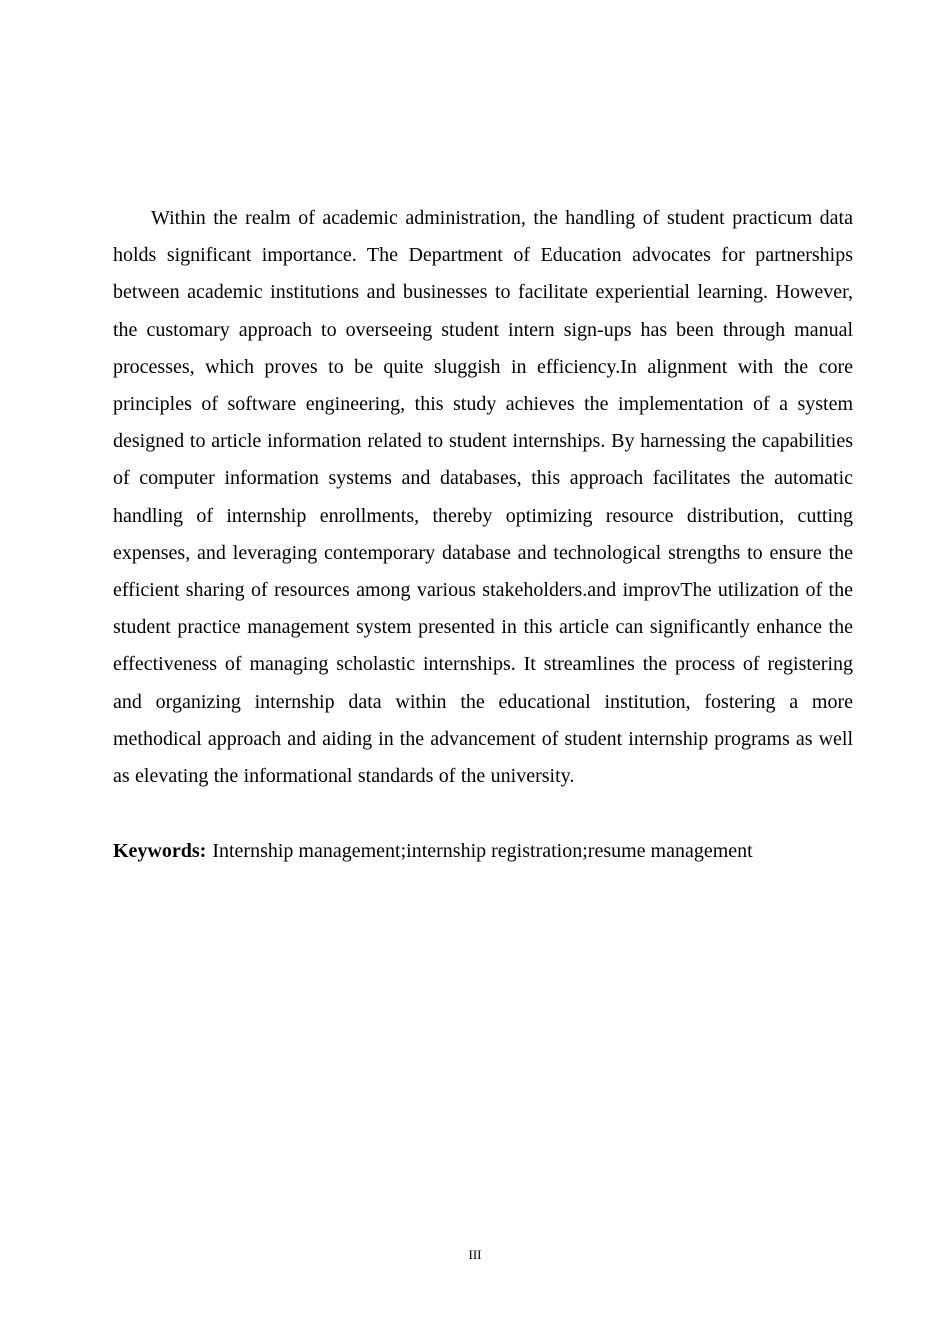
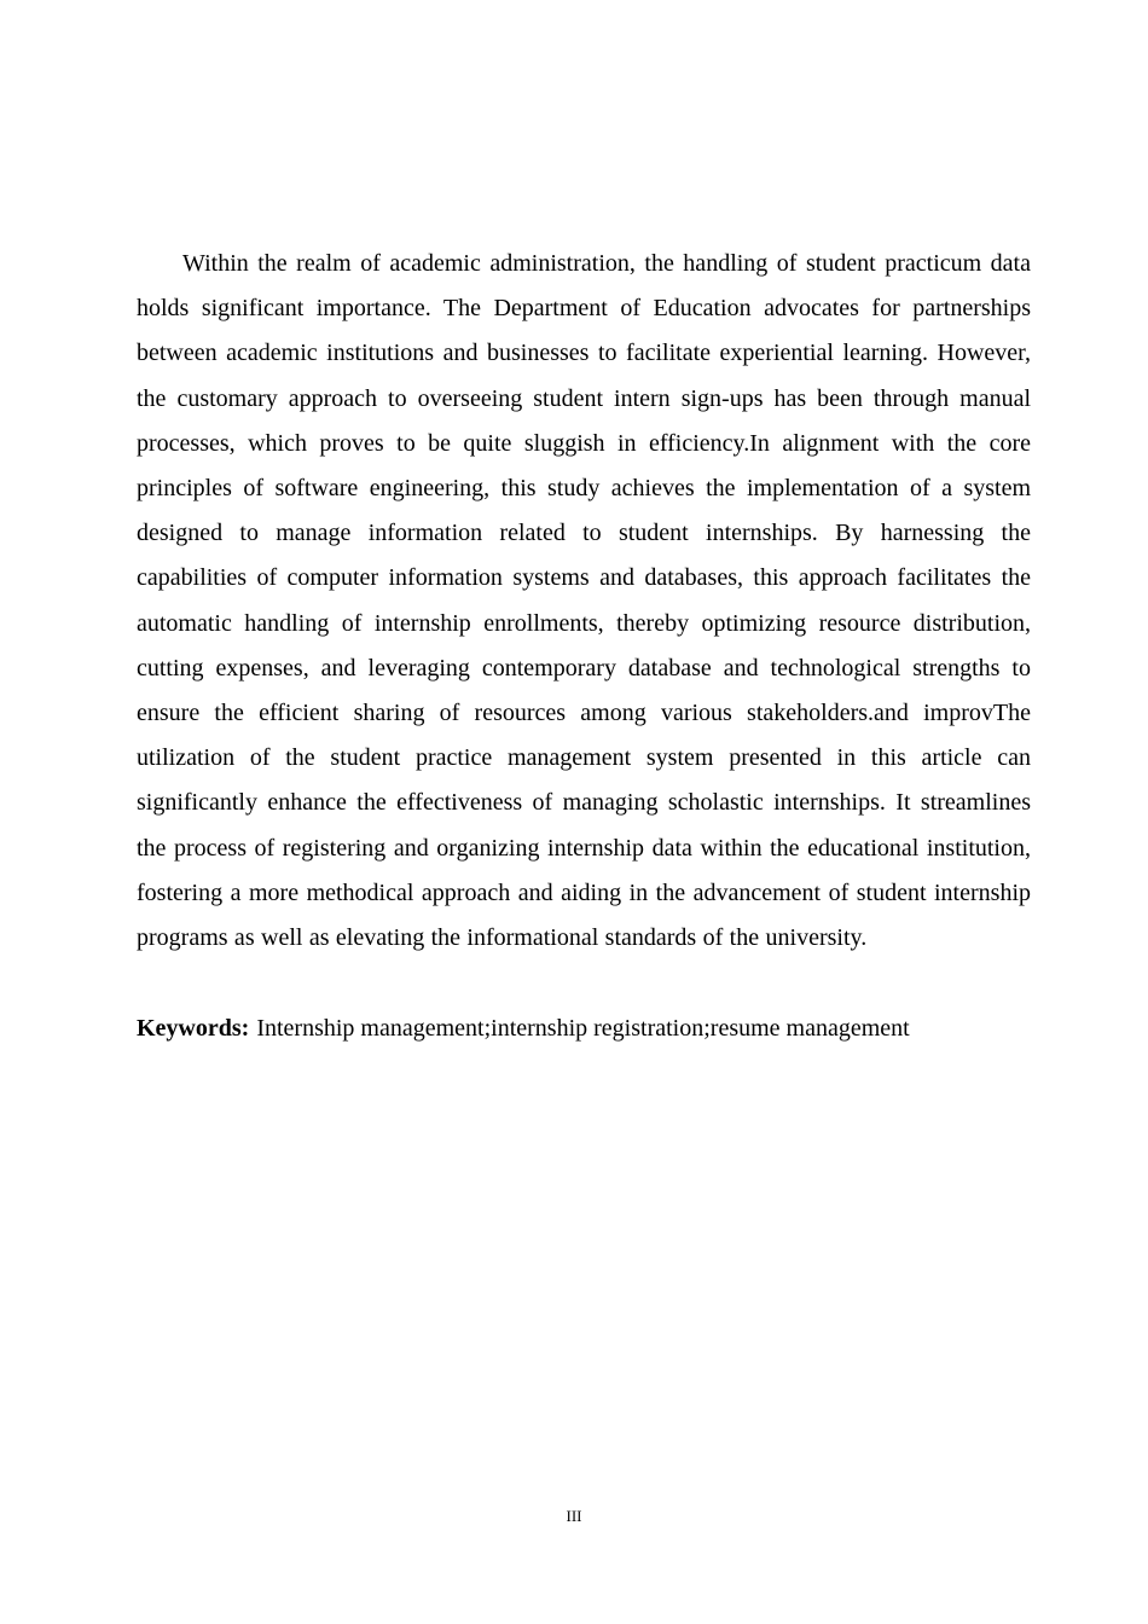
- Within the realm of academic administration, the handling of student practicum data holds significant importance. The Department of Education advocates for partnerships between academic institutions and businesses to facilitate experiential learning. However, the customary approach to overseeing student intern sign-ups has been through manual processes, which proves to be quite sluggish in efficiency.In alignment with the core principles of software engineering, this study achieves the implementation of a system designed to article information related to student internships. By harnessing the capabilities of computer information systems and databases, this approach facilitates the automatic handling of internship enrollments, thereby optimizing resource distribution, cutting expenses, and leveraging contemporary database and technological strengths to ensure the efficient sharing of resources among various stakeholders.and improvThe utilization of the student practice management system presented in this article can significantly enhance the effectiveness of managing scholastic internships. It streamlines the process of registering and organizing internship data within the educational institution, fostering a more methodical approach and aiding in the advancement of student internship programs as well as elevating the informational standards of the university.
+ Within the realm of academic administration, the handling of student practicum data holds significant importance. The Department of Education advocates for partnerships between academic institutions and businesses to facilitate experiential learning. However, the customary approach to overseeing student intern sign-ups has been through manual processes, which proves to be quite sluggish in efficiency.In alignment with the core principles of software engineering, this study achieves the implementation of a system designed to manage information related to student internships. By harnessing the capabilities of computer information systems and databases, this approach facilitates the automatic handling of internship enrollments, thereby optimizing resource distribution, cutting expenses, and leveraging contemporary database and technological strengths to ensure the efficient sharing of resources among various stakeholders.and improvThe utilization of the student practice management system presented in this article can significantly enhance the effectiveness of managing scholastic internships. It streamlines the process of registering and organizing internship data within the educational institution, fostering a more methodical approach and aiding in the advancement of student internship programs as well as elevating the informational standards of the university.
  Keywords: Internship management;internship registration;resume management
  III
